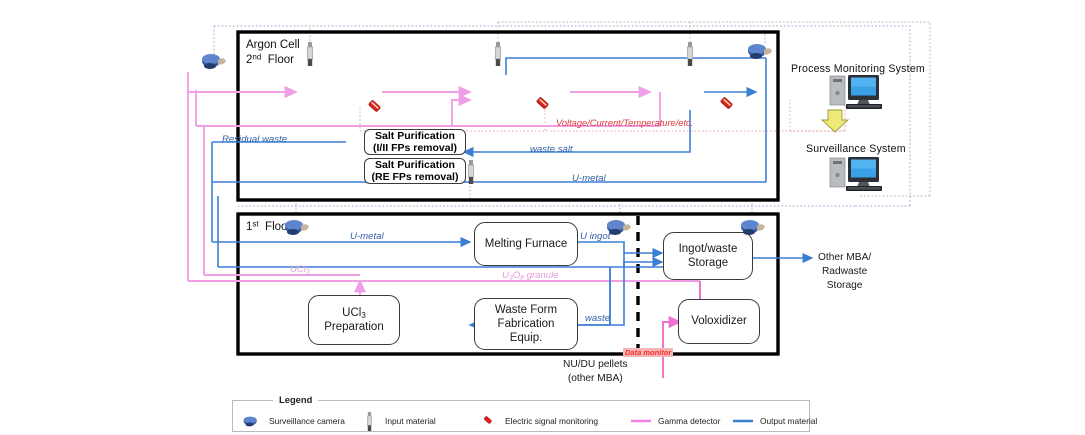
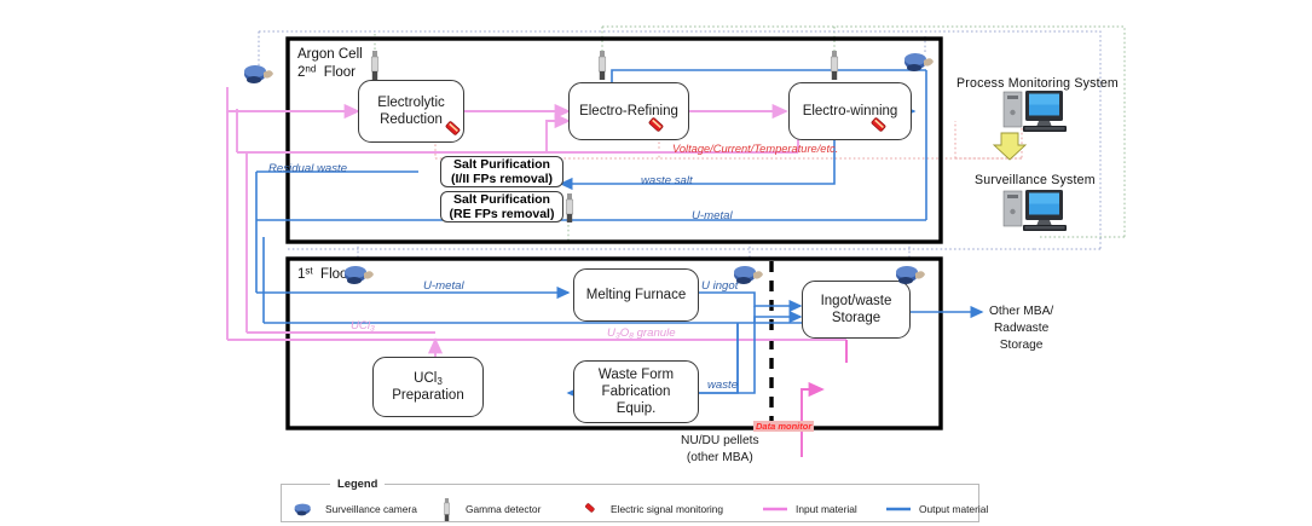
  Argon Cell
  2nd Floor
  1st Floo
+ Electrolytic
+ Reduction
+ Electro-Refining
+ Electro-winning
  Salt Purification
  (I/II FPs removal)
  Salt Purification
  (RE FPs removal)
  Melting Furnace
  UCl3
  Preparation
  Waste Form
  Fabrication
  Equip.
  Ingot/waste
  Storage
- Voloxidizer
  Residual waste
  waste salt
  U-metal
  U-metal
  U ingot
  waste
  UCl
  U O granule
  Voltage/Current/Temperature/etc.
  Data monitor
  Process Monitoring System
  Surveillance System
  Other MBA/
  Radwaste
  Storage
  NU/DU pellets
  (other MBA)
  Legend
  Surveillance camera
- Input material
+ Gamma detector
  Electric signal monitoring
- Gamma detector
+ Input material
  Output material
